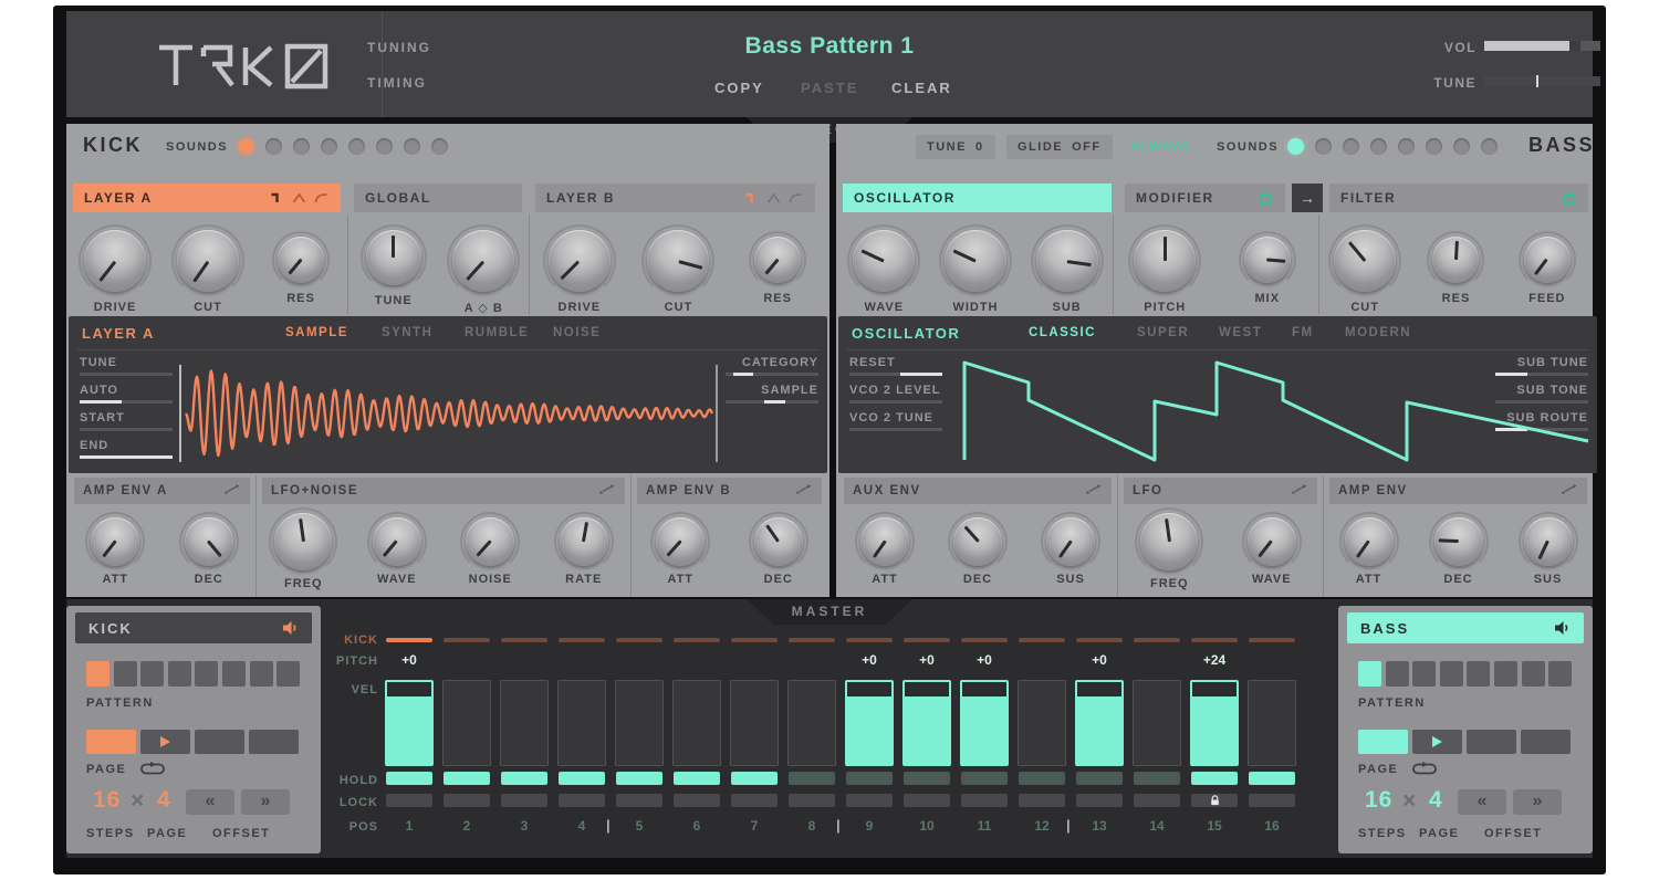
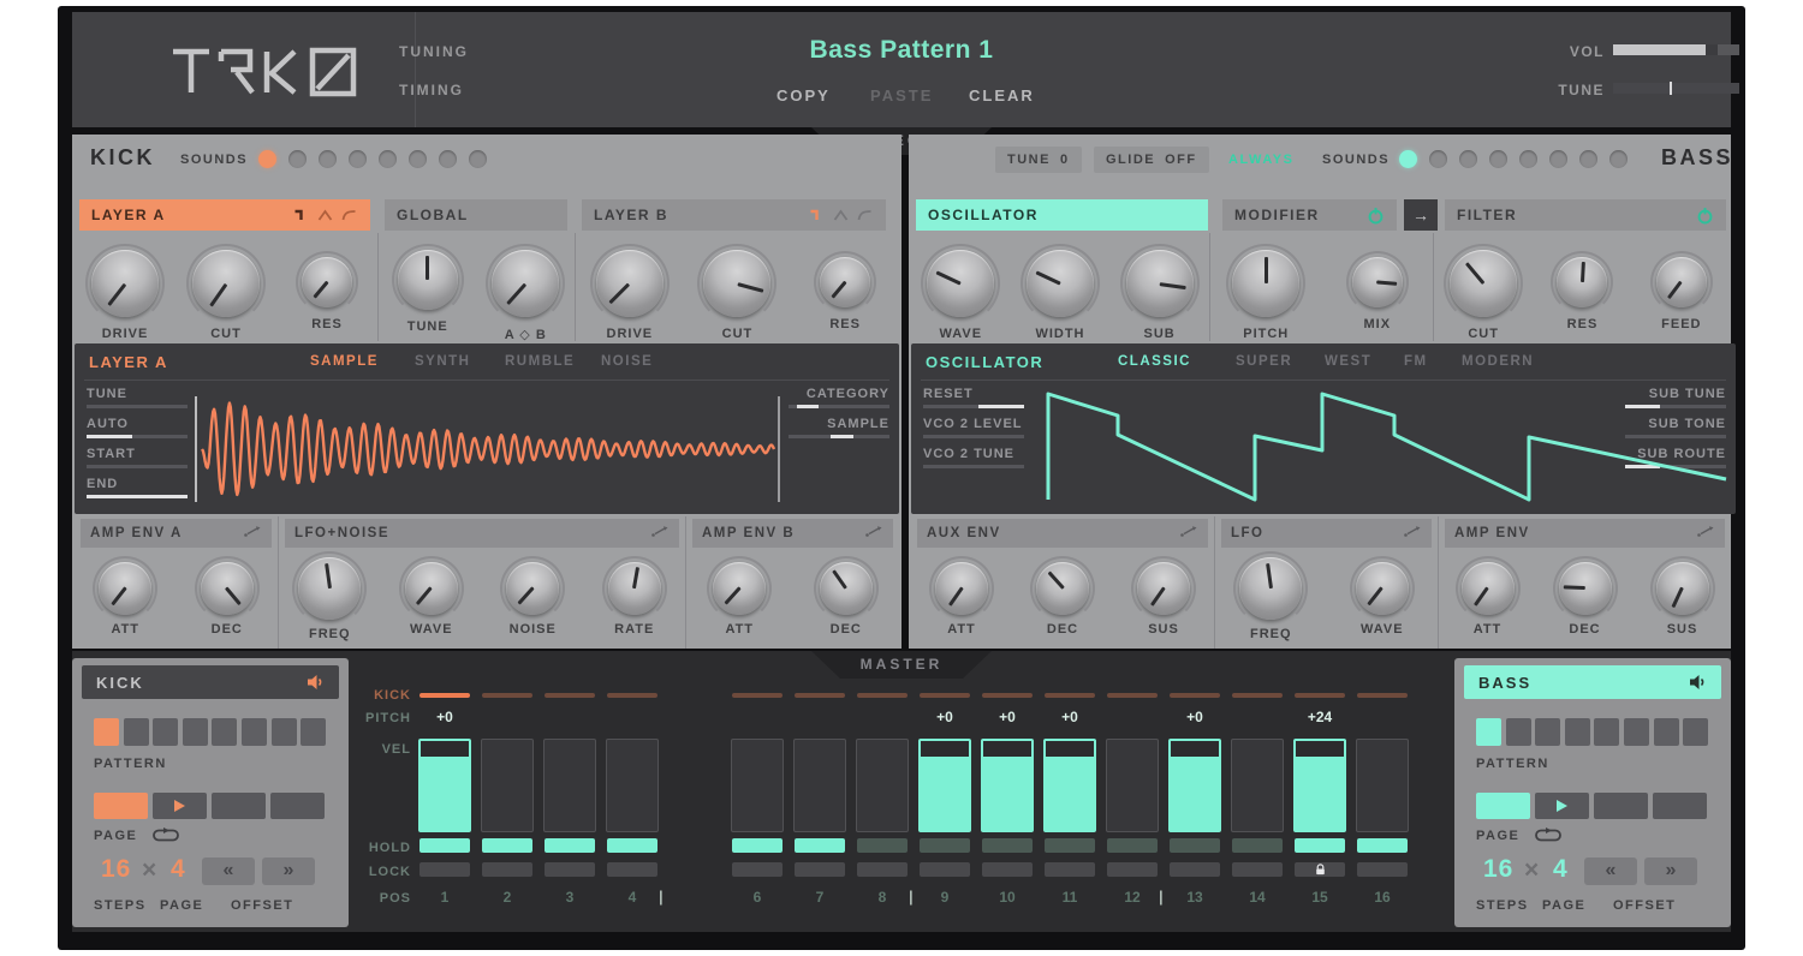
  TUNING
  TIMING
  Bass Pattern 1
  COPY
  PASTE
  CLEAR
  VOL
  TUNE
  KICK
  SOUNDS
  TUNE
  0
  GLIDE
  OFF
  ALWAYS
  SOUNDS
  BASS
  LAYER A
  GLOBAL
  LAYER B
  OSCILLATOR
  MODIFIER
  →
  FILTER
  DRIVE
  CUT
  RES
  TUNE
  A ◇ B
  DRIVE
  CUT
  RES
  WAVE
  WIDTH
  SUB
  PITCH
  MIX
  CUT
  RES
  FEED
  LAYER A
  SAMPLE
  SYNTH
  RUMBLE
  NOISE
  TUNE
  AUTO
  START
  END
  CATEGORY
  SAMPLE
  OSCILLATOR
  CLASSIC
  SUPER
  WEST
  FM
  MODERN
  RESET
  VCO 2 LEVEL
  VCO 2 TUNE
  SUB TUNE
  SUB TONE
  SUB ROUTE
  AMP ENV A
  ATT
  DEC
  LFO+NOISE
  FREQ
  WAVE
  NOISE
  RATE
  AMP ENV B
  ATT
  DEC
  AUX ENV
  ATT
  DEC
  SUS
  LFO
  FREQ
  WAVE
  AMP ENV
  ATT
  DEC
  SUS
  MASTER
  KICK
  PATTERN
  PAGE
  16
  ×
  4
  «
  »
  STEPS
  PAGE
  OFFSET
  BASS
  PATTERN
  PAGE
  16
  ×
  4
  «
  »
  STEPS
  PAGE
  OFFSET
  KICK
  PITCH
  VEL
  HOLD
  LOCK
  POS
  +0
  1
  2
  3
  4
- 5
  6
  7
  8
  +0
  9
  +0
  10
  +0
  11
  12
  +0
  13
  14
  +24
  15
  16
  |
  |
  |
